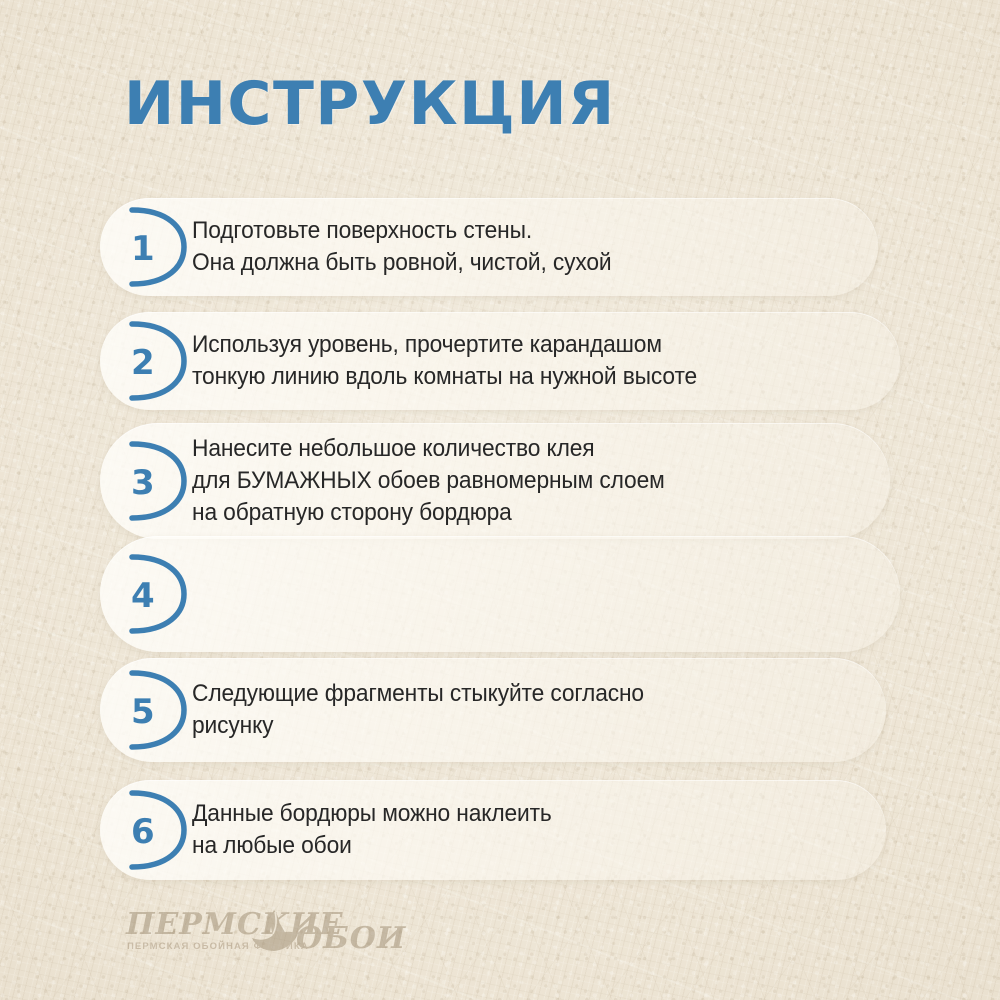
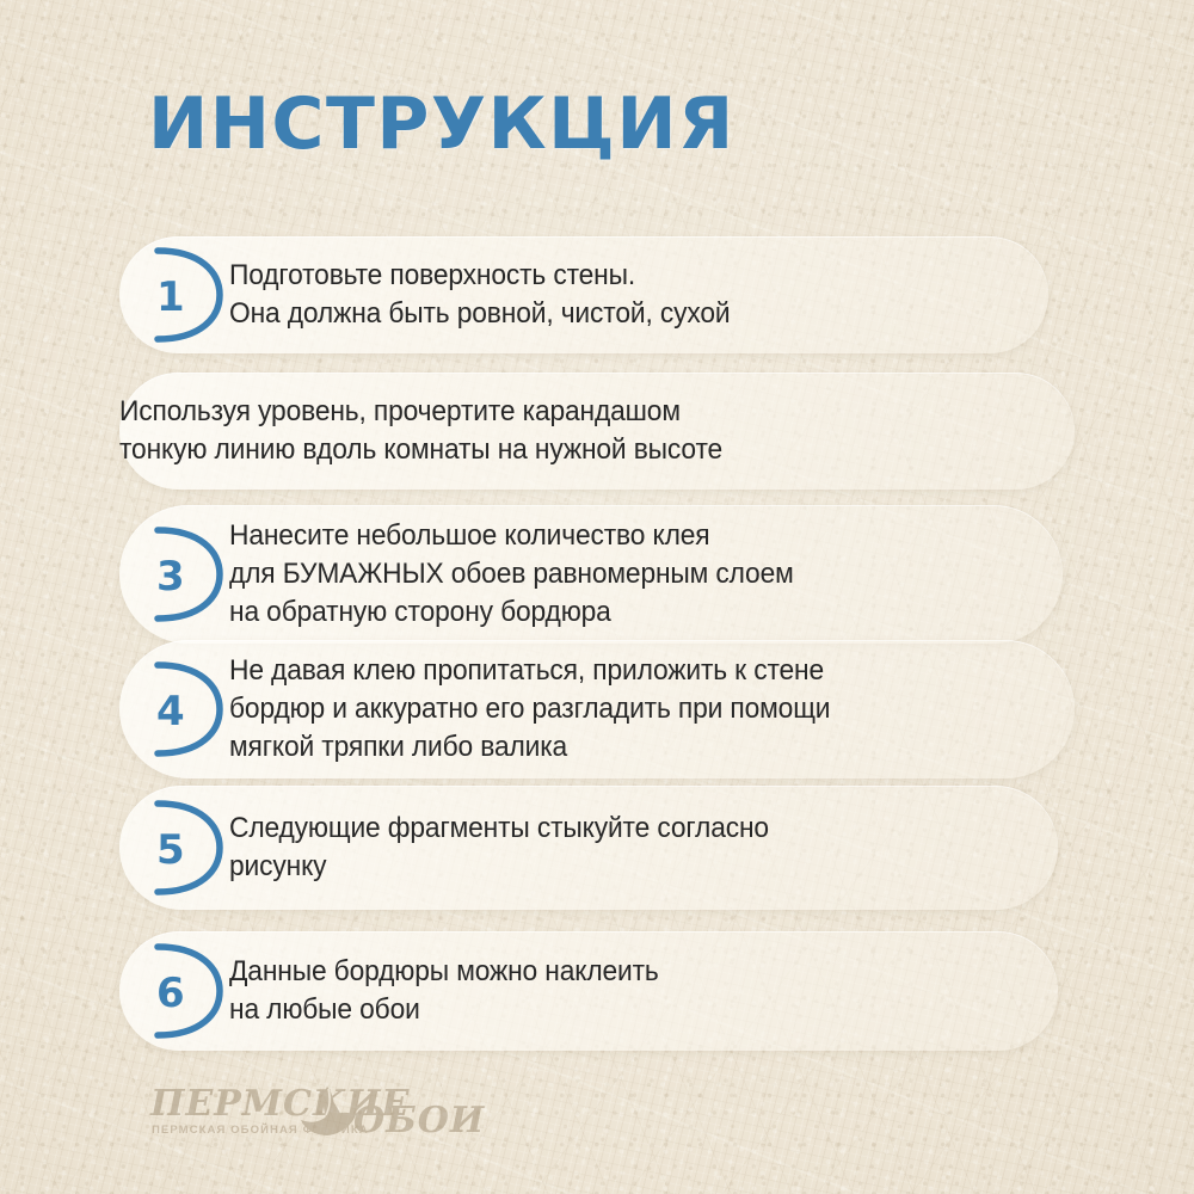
  ИНСТРУКЦИЯ
  1
  Подготовьте поверхность стены.
  Она должна быть ровной, чистой, сухой
- 2
  Используя уровень, прочертите карандашом
  тонкую линию вдоль комнаты на нужной высоте
  3
  Нанесите небольшое количество клея
  для БУМАЖНЫХ обоев равномерным слоем
  на обратную сторону бордюра
  4
+ Не давая клею пропитаться, приложить к стене
+ бордюр и аккуратно его разгладить при помощи
+ мягкой тряпки либо валика
  5
  Следующие фрагменты стыкуйте согласно
  рисунку
  6
  Данные бордюры можно наклеить
  на любые обои
  ПЕРМСКИЕ
  ПЕРМСКАЯ ОБОЙНАЯ ФАБРИКА
  ОБОИ
